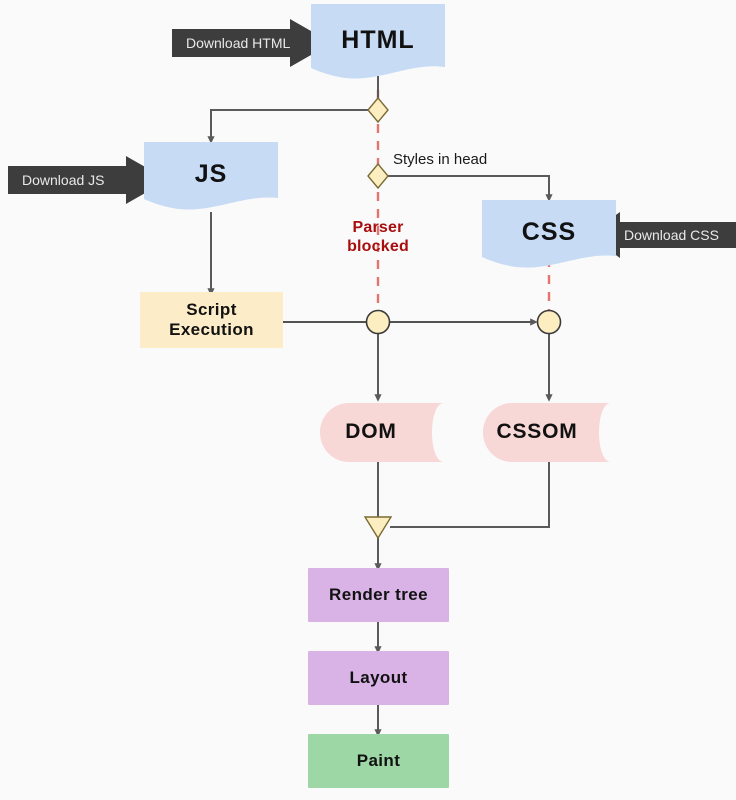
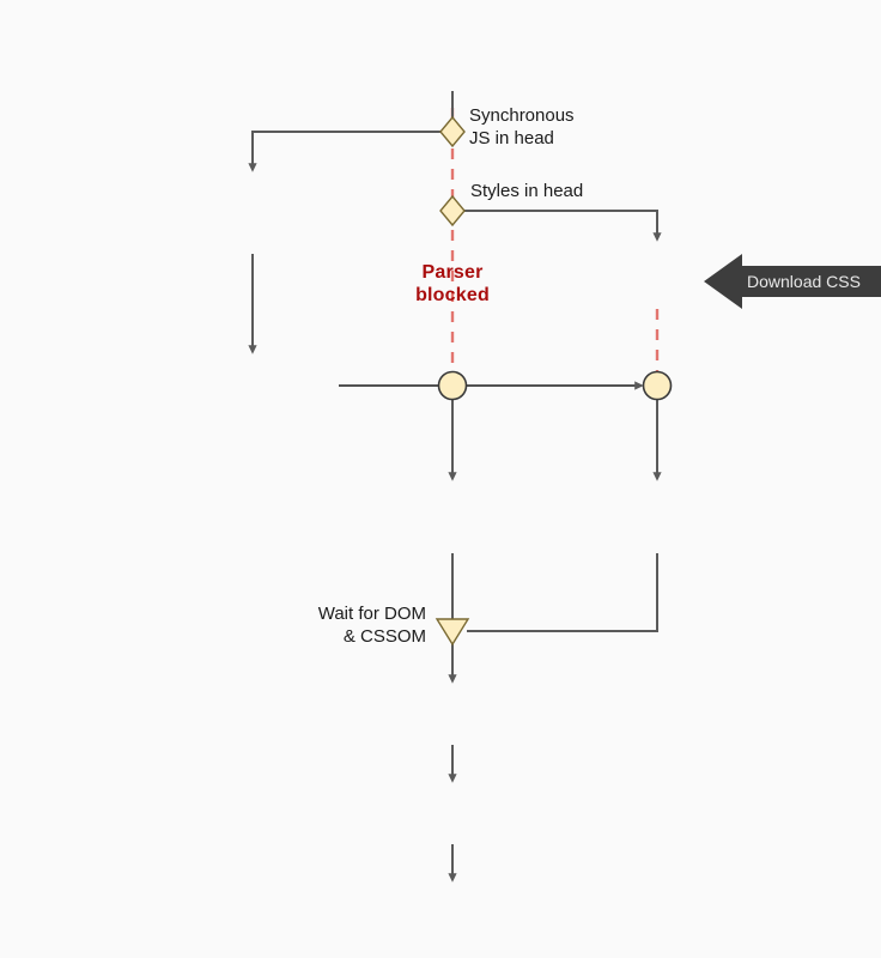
- HTML
- JS
- CSS
- Script
- Execution
- DOM
- CSSOM
- Render tree
- Layout
- Paint
- Download HTML
- Download JS
  Download CSS
+ Synchronous
+ JS in head
  Styles in head
  Parser
  blocked
+ Wait for DOM
+ & CSSOM
